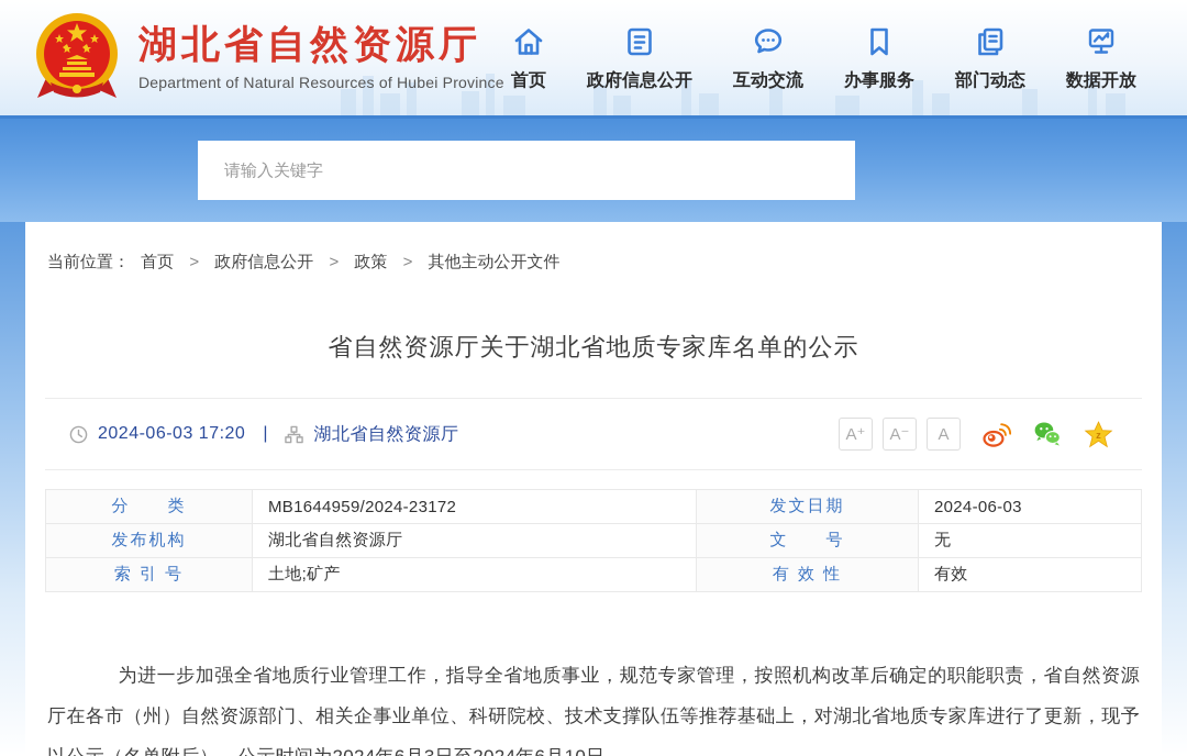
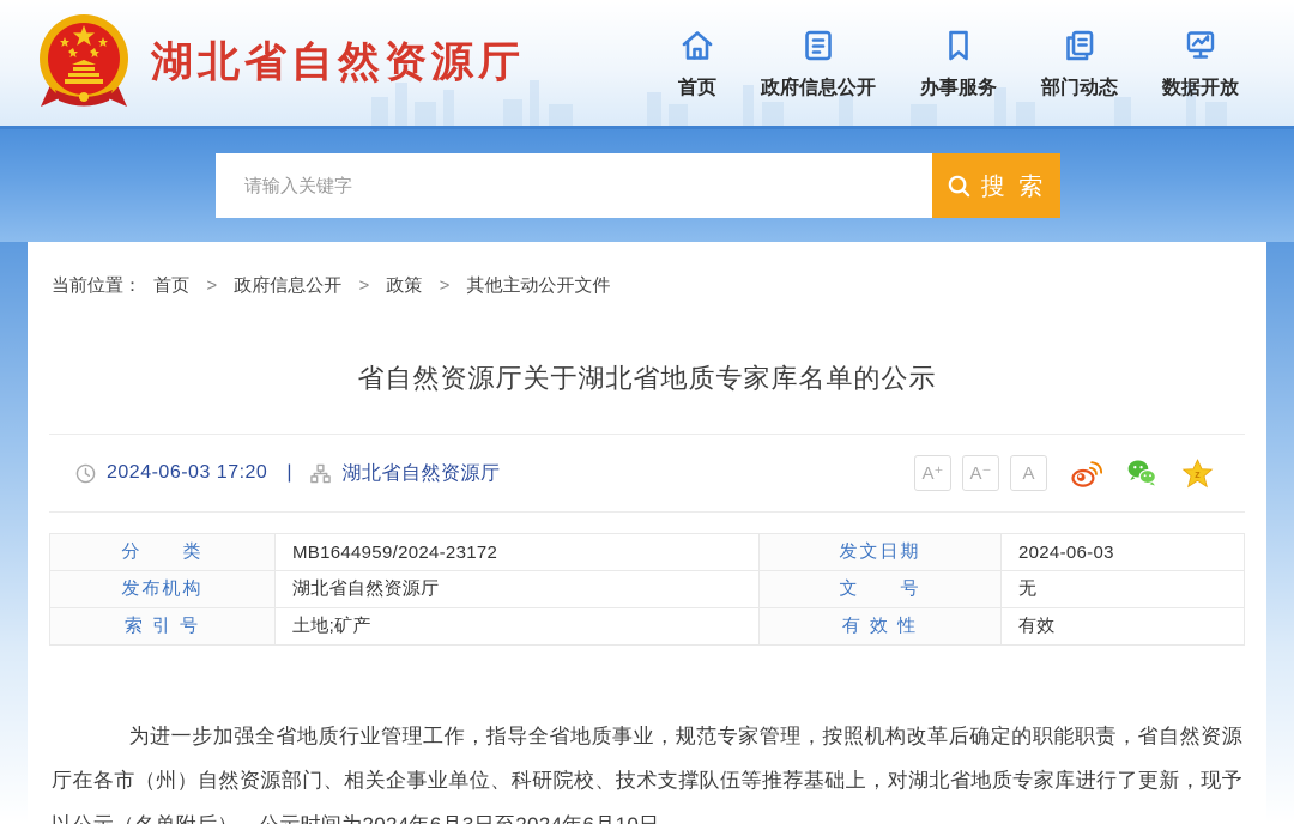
  湖北省自然资源厅
- Department of Natural Resources of Hubei Province
  首页
  政府信息公开
- 互动交流
  办事服务
  部门动态
  数据开放
  请输入关键字
+ 搜 索
  当前位置： 首页 > 政府信息公开 > 政策 > 其他主动公开文件
  省自然资源厅关于湖北省地质专家库名单的公示
  2024-06-03 17:20
  |
  湖北省自然资源厅
  A⁺
  A⁻
  A
  z
  分 类	MB1644959/2024-23172	发文日期	2024-06-03
  发布机构	湖北省自然资源厅	文 号	无
  索 引 号	土地;矿产	有 效 性	有效
  为进一步加强全省地质行业管理工作，指导全省地质事业，规范专家管理，按照机构改革后确定的职能职责，省自然资源厅在各市（州）自然资源部门、相关企事业单位、科研院校、技术支撑队伍等推荐基础上，对湖北省地质专家库进行了更新，现予
